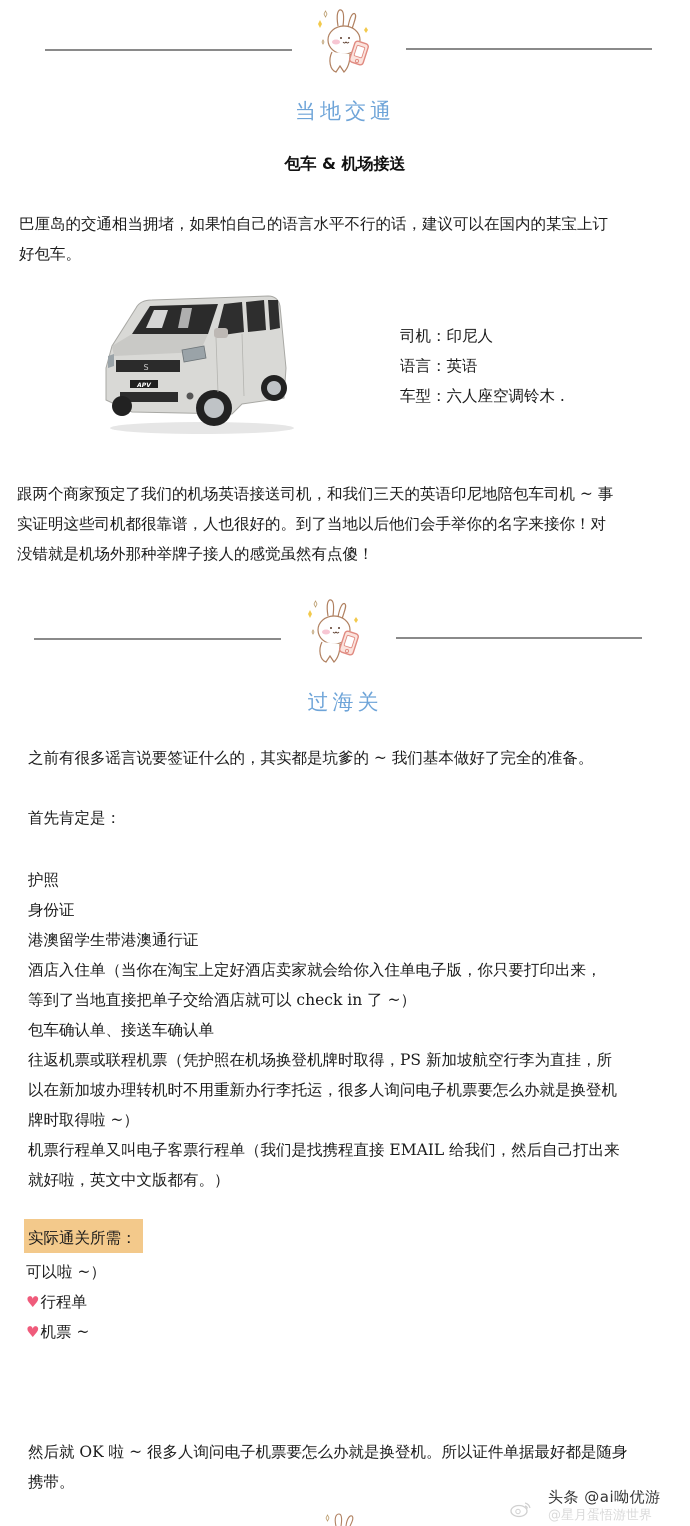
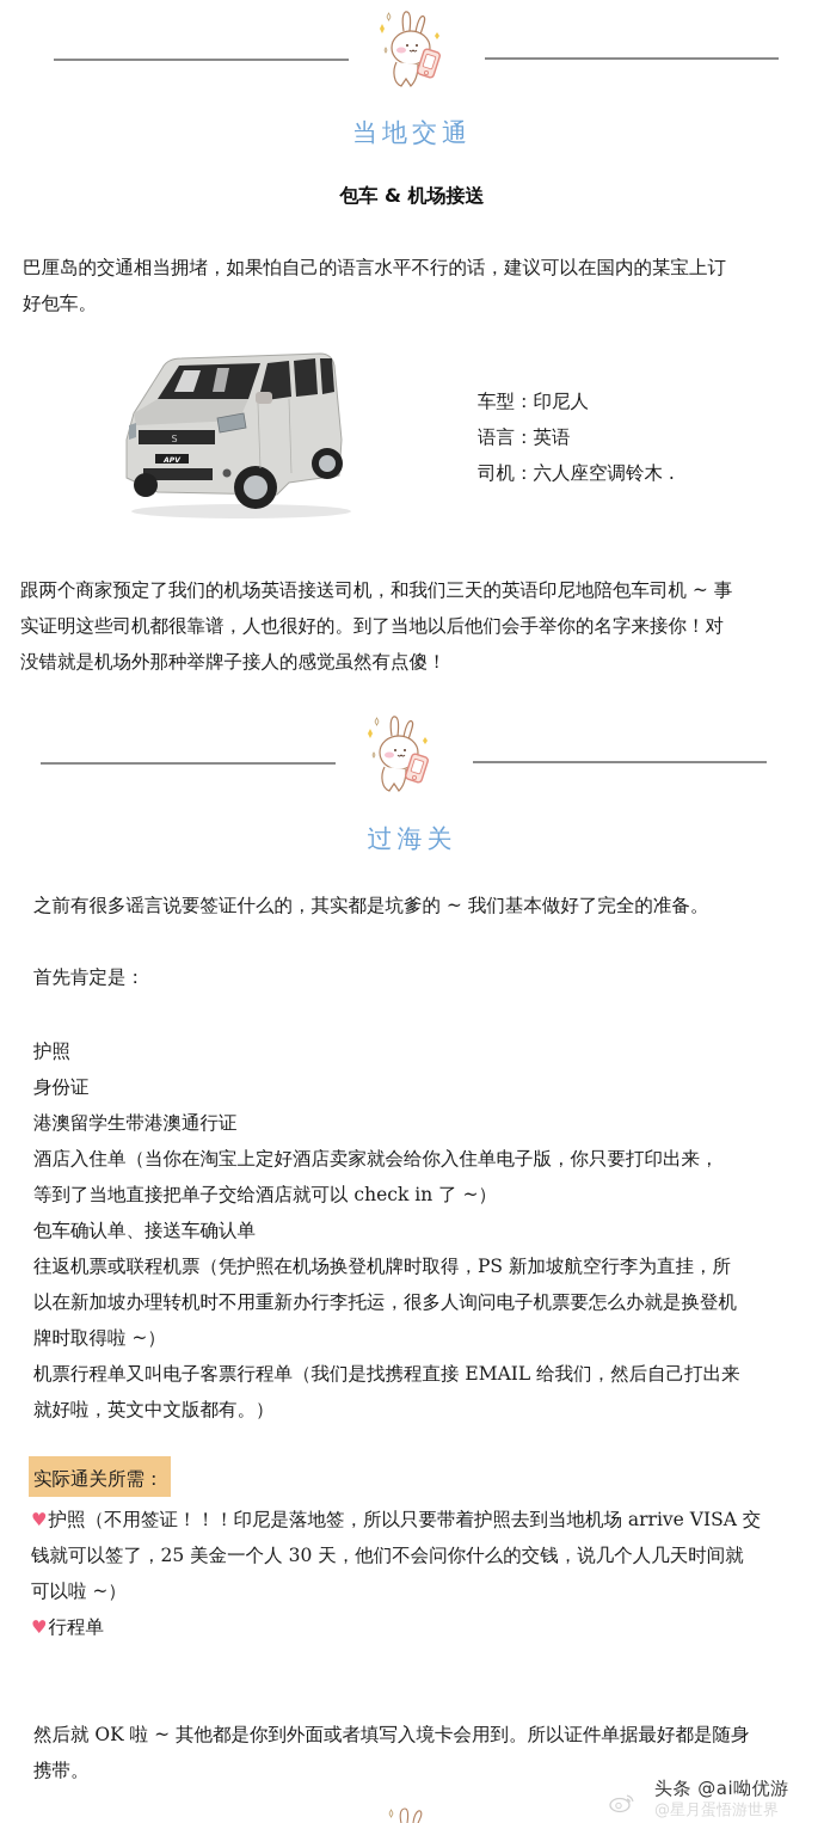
  当地交通
  包车 & 机场接送
  巴厘岛的交通相当拥堵，如果怕自己的语言水平不行的话，建议可以在国内的某宝上订
  好包车。
  S
- 司机：印尼人
+ 车型：印尼人
  语言：英语
- 车型：六人座空调铃木 .
+ 司机：六人座空调铃木 .
  跟两个商家预定了我们的机场英语接送司机，和我们三天的英语印尼地陪包车司机 ~ 事
  实证明这些司机都很靠谱，人也很好的。到了当地以后他们会手举你的名字来接你！对
  没错就是机场外那种举牌子接人的感觉虽然有点傻！
  过海关
  之前有很多谣言说要签证什么的，其实都是坑爹的 ~ 我们基本做好了完全的准备。
  首先肯定是：
  护照
  身份证
  港澳留学生带港澳通行证
  酒店入住单（当你在淘宝上定好酒店卖家就会给你入住单电子版，你只要打印出来，
  等到了当地直接把单子交给酒店就可以 check in 了 ~）
  包车确认单、接送车确认单
  往返机票或联程机票（凭护照在机场换登机牌时取得，PS 新加坡航空行李为直挂，所
  以在新加坡办理转机时不用重新办行李托运，很多人询问电子机票要怎么办就是换登机
  牌时取得啦 ~）
  机票行程单又叫电子客票行程单（我们是找携程直接 EMAIL 给我们，然后自己打出来
  就好啦，英文中文版都有。）
  实际通关所需：
+ ♥护照（不用签证！！！印尼是落地签，所以只要带着护照去到当地机场 arrive VISA 交
+ 钱就可以签了，25 美金一个人 30 天，他们不会问你什么的交钱，说几个人几天时间就
  可以啦 ~）
  ♥行程单
- ♥机票 ~
- 然后就 OK 啦 ~ 很多人询问电子机票要怎么办就是换登机。所以证件单据最好都是随身
+ 然后就 OK 啦 ~ 其他都是你到外面或者填写入境卡会用到。所以证件单据最好都是随身
  携带。
  头条 @ai呦优游
  @星月蛋悟游世界
